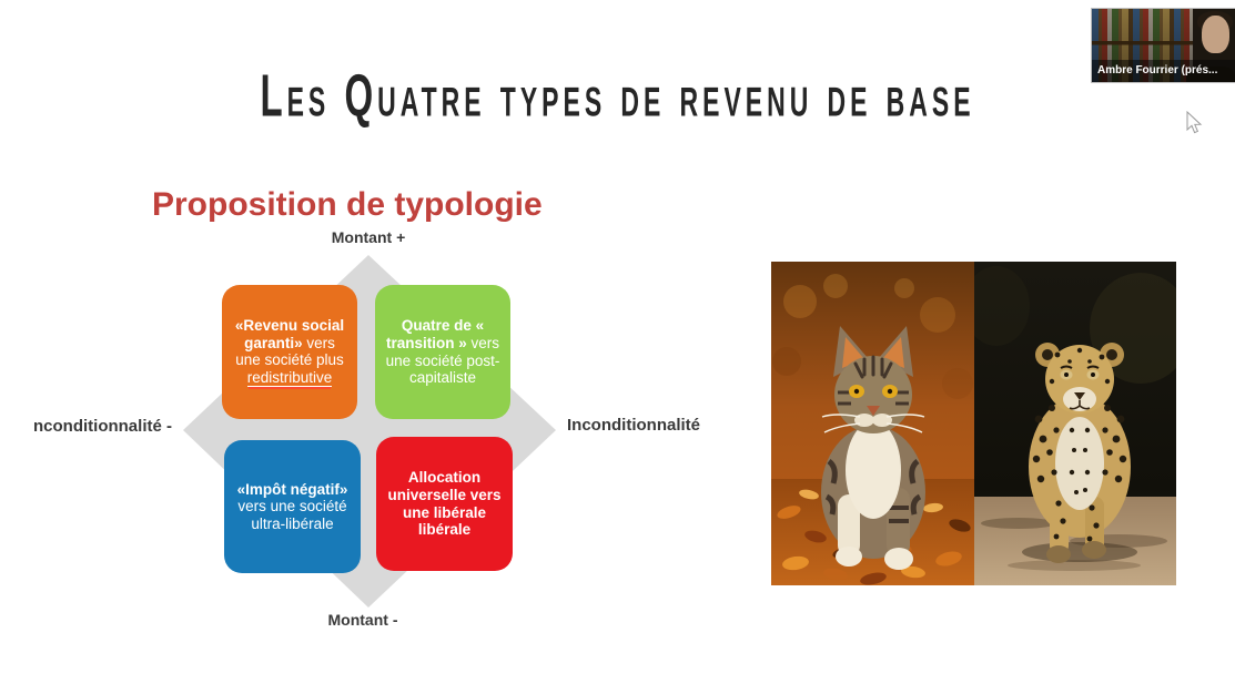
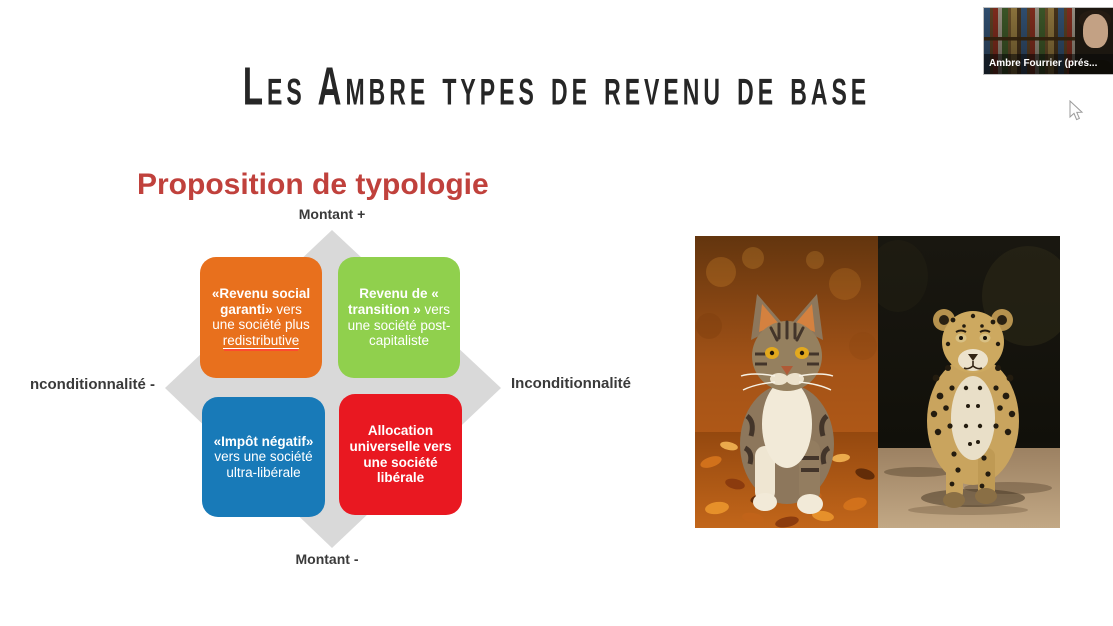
- Les Quatre types de revenu de base
+ Les Ambre types de revenu de base
  Ambre Fourrier (prés...
  Proposition de typologie
  «Revenu social garanti» vers une société plus redistributive
- Quatre de « transition » vers une société post-capitaliste
+ Revenu de « transition » vers une société post-capitaliste
  «Impôt négatif» vers une société ultra-libérale
- Allocation universelle vers une libérale libérale
+ Allocation universelle vers une société libérale
  Montant +
  Montant -
  nconditionnalité -
  Inconditionnalité
